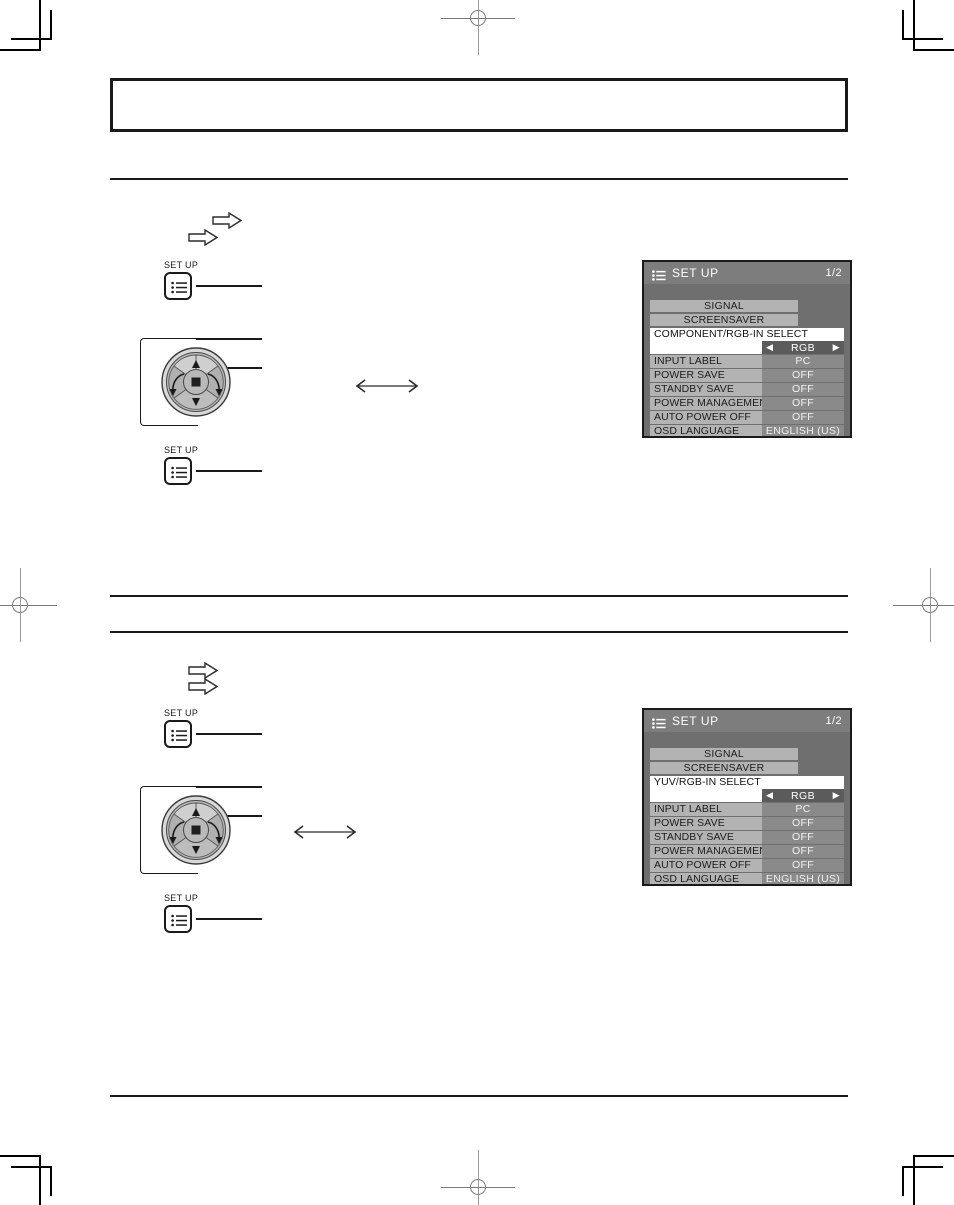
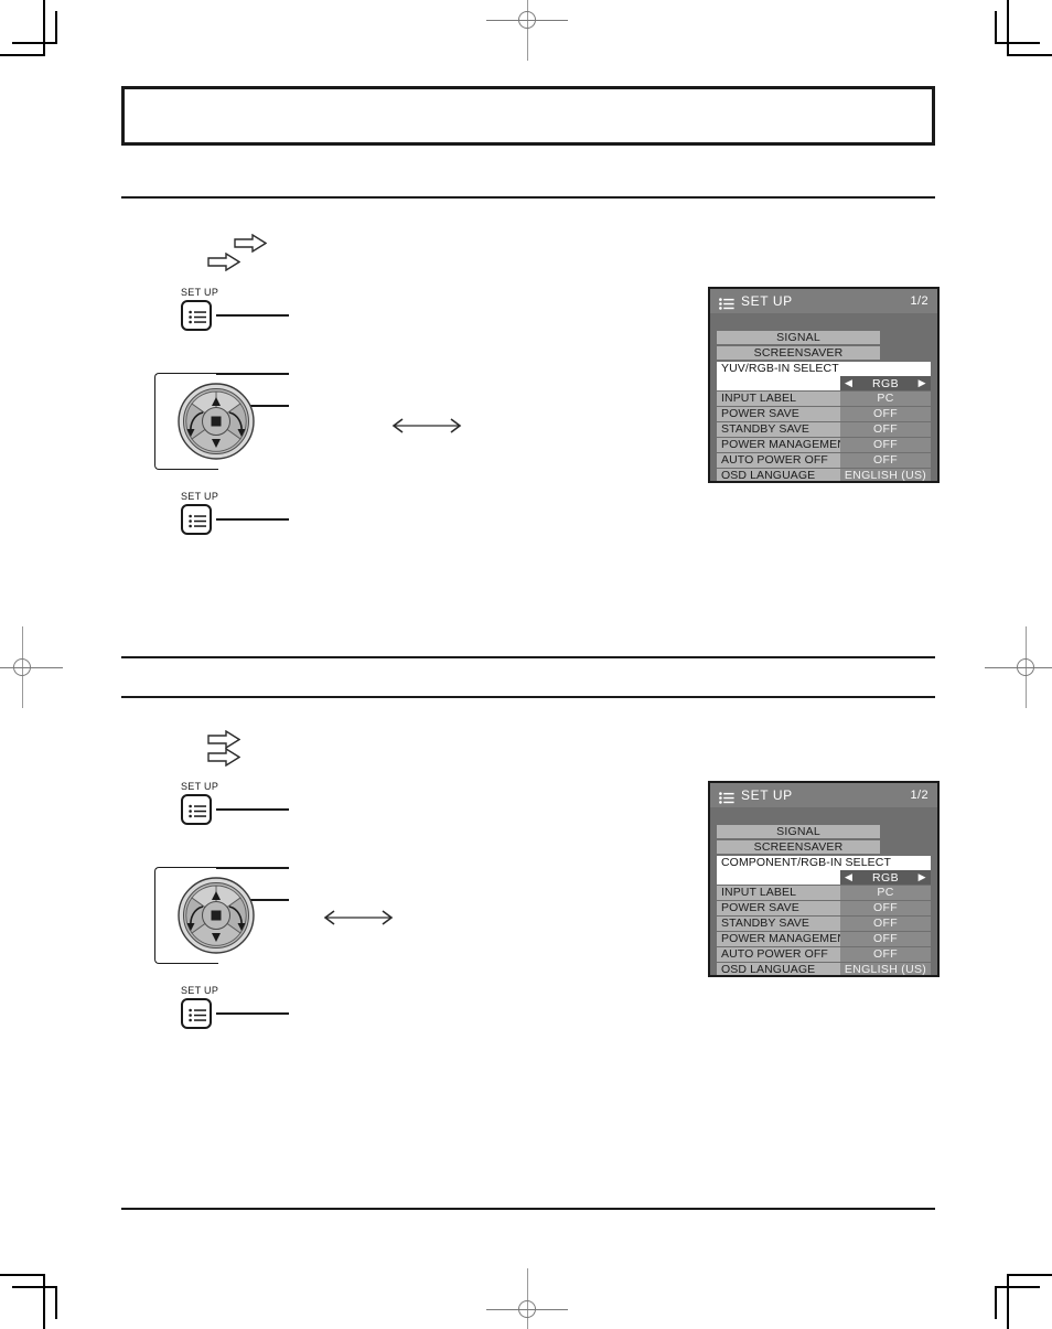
  SET UP
  SET UP
  SET UP
  1/2
  SIGNAL
  SCREENSAVER
- COMPONENT/RGB-IN SELECT
+ YUV/RGB-IN SELECT
  ◀
  RGB
  ▶
  INPUT LABEL
  PC
  POWER SAVE
  OFF
  STANDBY SAVE
  OFF
  POWER MANAGEME
  OFF
  AUTO POWER OFF
  OFF
  OSD LANGUAGE
  ENGLISH (US)
  SET UP
  SET UP
  SET UP
  1/2
  SIGNAL
  SCREENSAVER
- YUV/RGB-IN SELECT
+ COMPONENT/RGB-IN SELECT
  ◀
  RGB
  ▶
  INPUT LABEL
  PC
  POWER SAVE
  OFF
  STANDBY SAVE
  OFF
  POWER MANAGEME
  OFF
  AUTO POWER OFF
  OFF
  OSD LANGUAGE
  ENGLISH (US)
